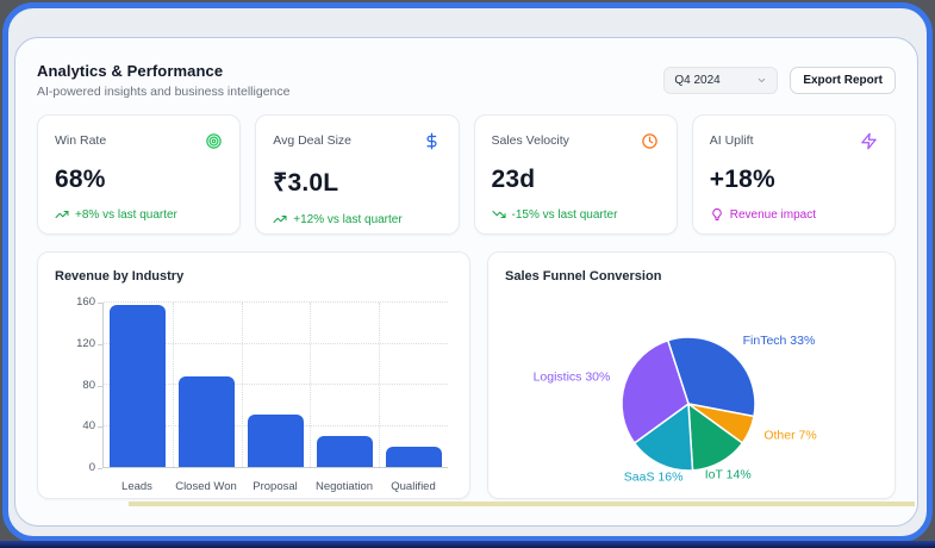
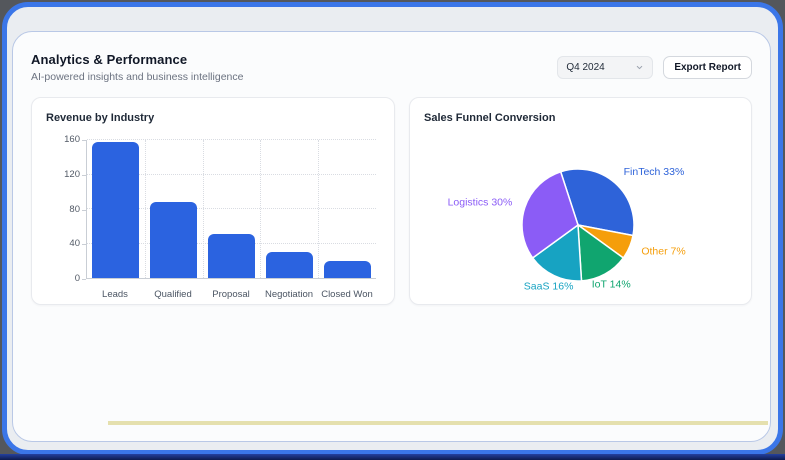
  Analytics & Performance
  AI-powered insights and business intelligence
  Q4 2024
  Export Report
- Win Rate
- 68%
- +8% vs last quarter
- Avg Deal Size
- ₹3.0L
- +12% vs last quarter
- Sales Velocity
- 23d
- -15% vs last quarter
- AI Uplift
- +18%
- Revenue impact
  Revenue by Industry
  0
  40
  80
  120
  160
  Leads
- Closed Won
+ Qualified
  Proposal
  Negotiation
- Qualified
+ Closed Won
  Sales Funnel Conversion
  FinTech 33%
  Other 7%
  IoT 14%
  SaaS 16%
  Logistics 30%
